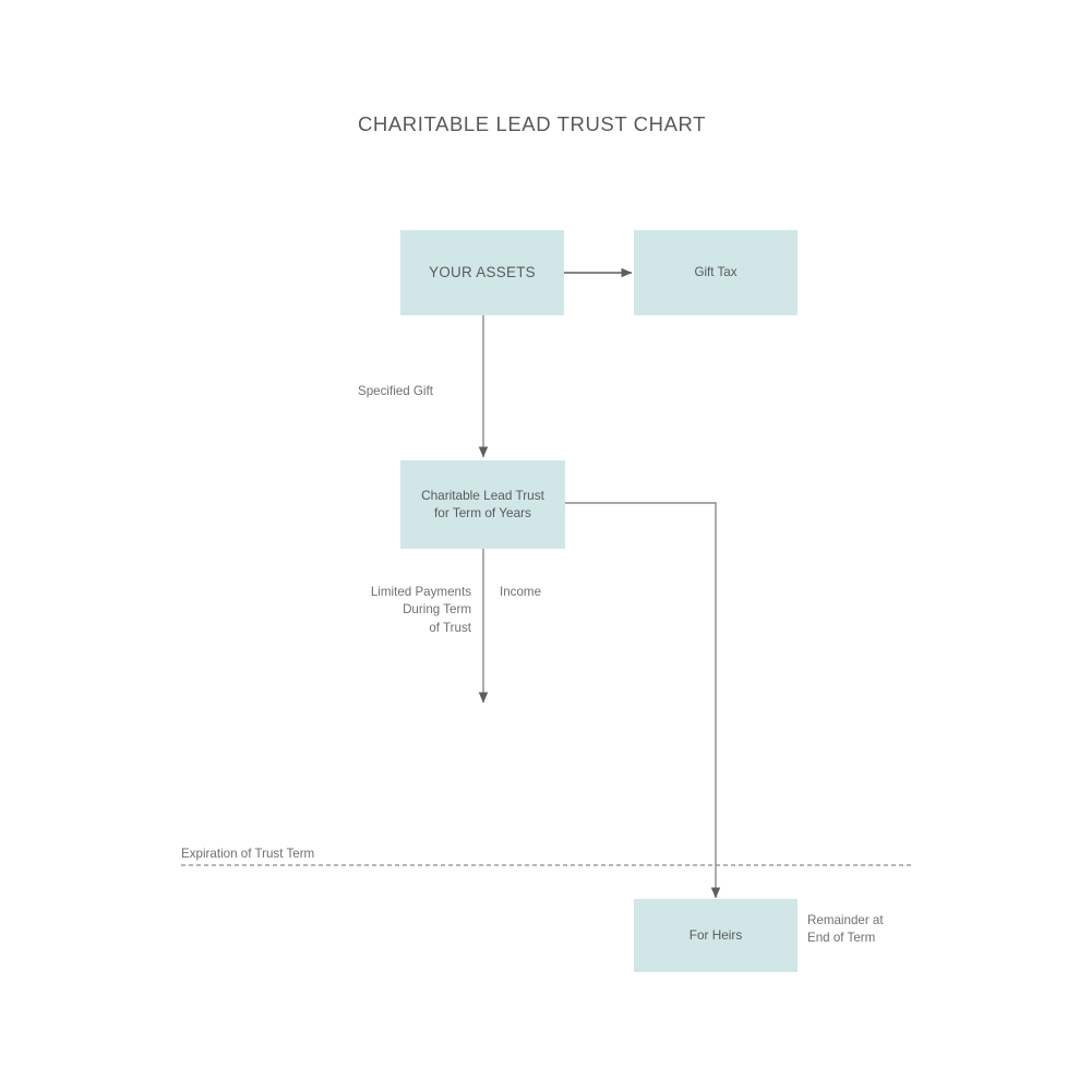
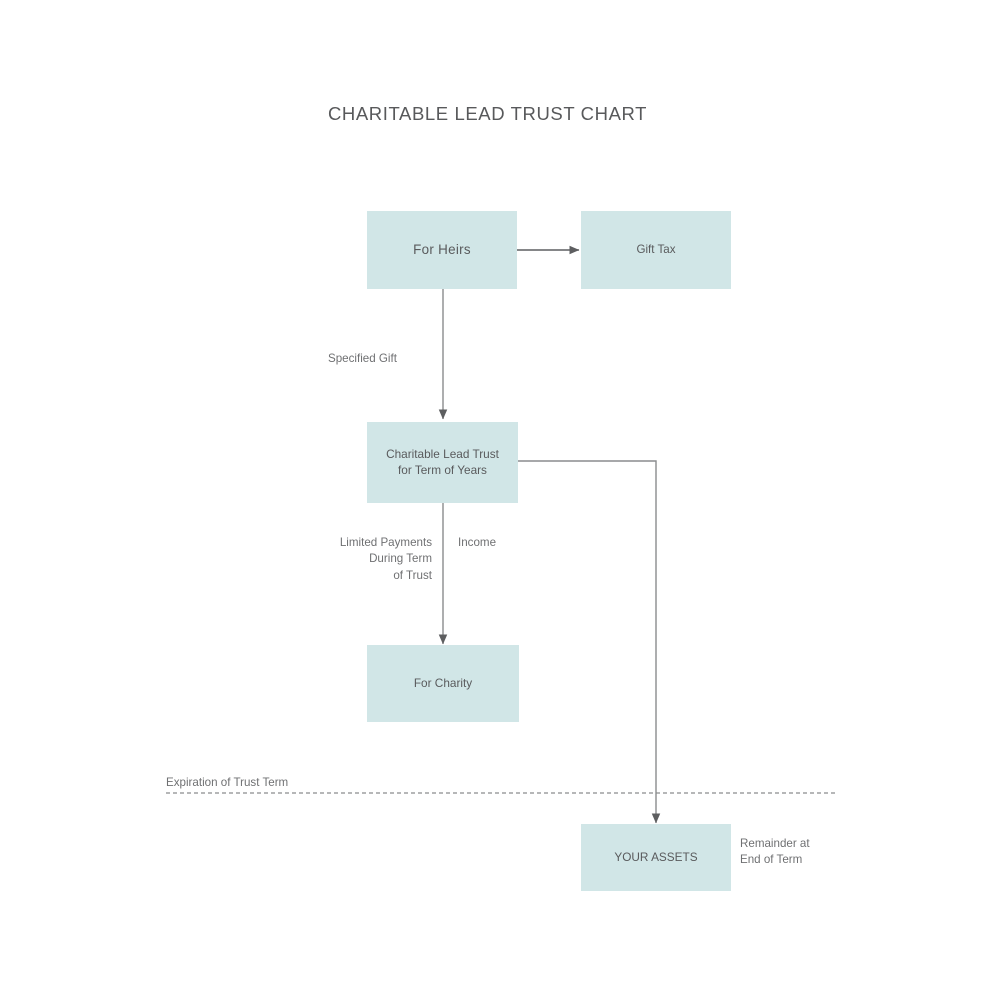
  CHARITABLE LEAD TRUST CHART
- YOUR ASSETS
+ For Heirs
  Gift Tax
  Charitable Lead Trust
  for Term of Years
+ For Charity
- For Heirs
+ YOUR ASSETS
  Specified Gift
  Limited Payments
  During Term
  of Trust
  Income
  Remainder at
  End of Term
  Expiration of Trust Term
